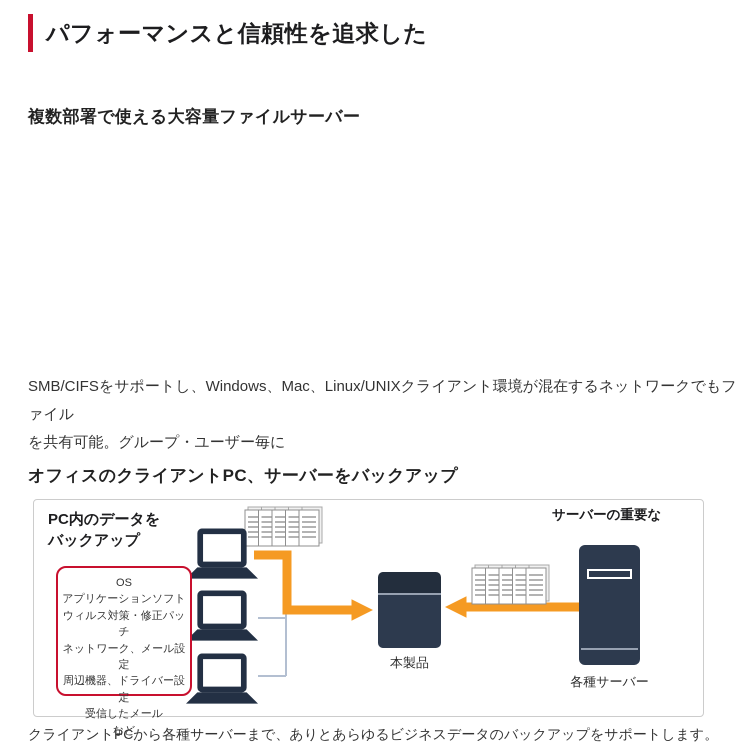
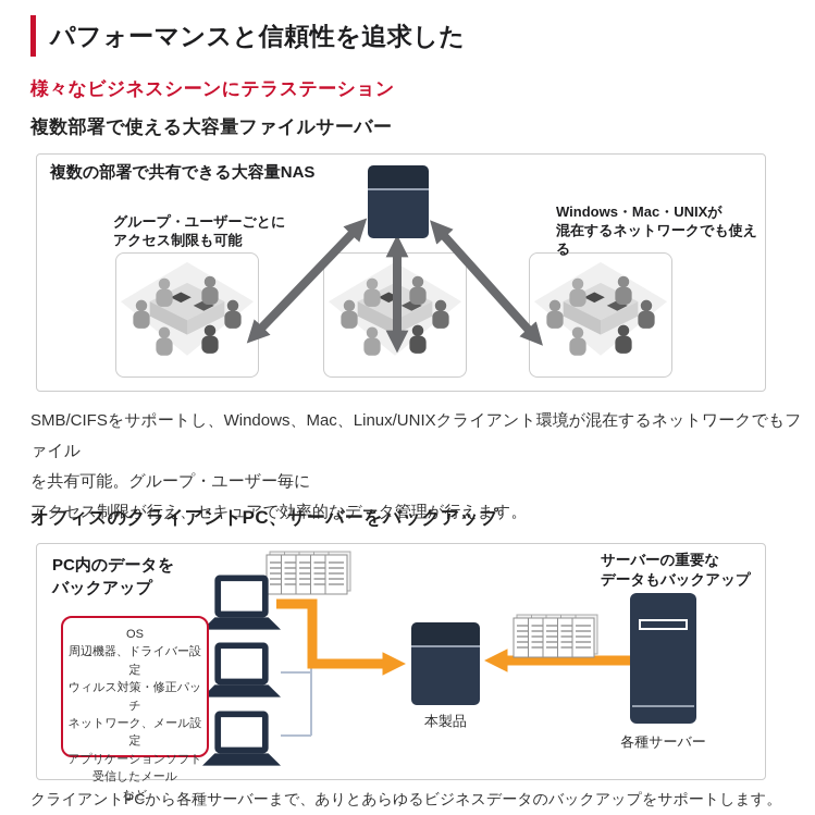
  パフォーマンスと信頼性を追求した
+ 様々なビジネスシーンにテラステーション
  複数部署で使える大容量ファイルサーバー
+ 複数の部署で共有できる大容量NAS
+ グループ・ユーザーごとに
+ アクセス制限も可能
+ Windows・Mac・UNIXが
+ 混在するネットワークでも使える
  SMB/CIFSをサポートし、Windows、Mac、Linux/UNIXクライアント環境が混在するネットワークでもファイル
  を共有可能。グループ・ユーザー毎に
+ アクセス制限が行え、セキュアで効率的なデータ管理が行えます。
  オフィスのクライアントPC、サーバーをバックアップ
  PC内のデータを
  バックアップ
  OS
- アプリケーションソフト
+ 周辺機器、ドライバー設定
  ウィルス対策・修正パッチ
  ネットワーク、メール設定
- 周辺機器、ドライバー設定
+ アプリケーションソフト
  受信したメール
  など
  本製品
  サーバーの重要な
+ データもバックアップ
  各種サーバー
  クライアントPCから各種サーバーまで、ありとあらゆるビジネスデータのバックアップをサポートします。
